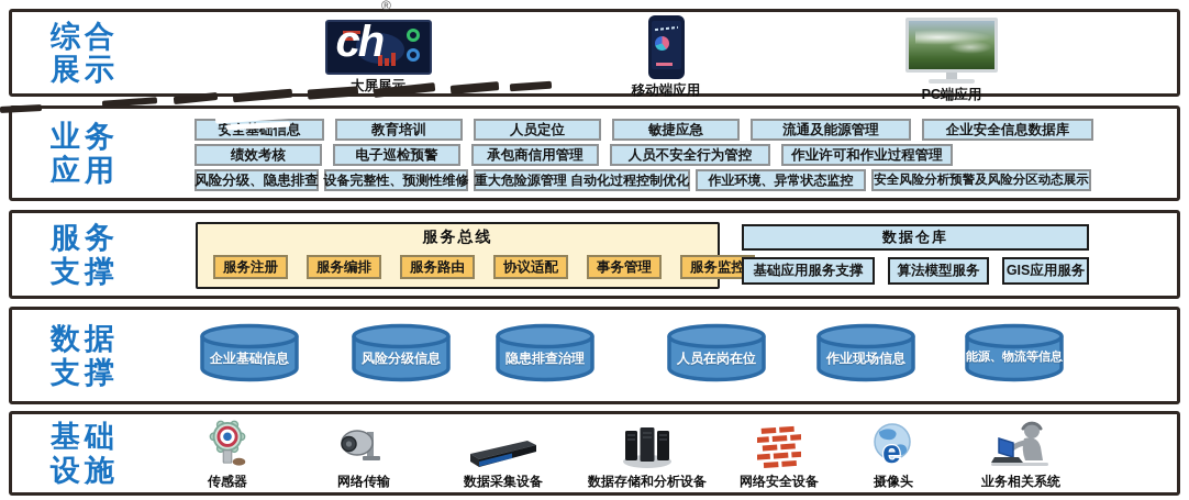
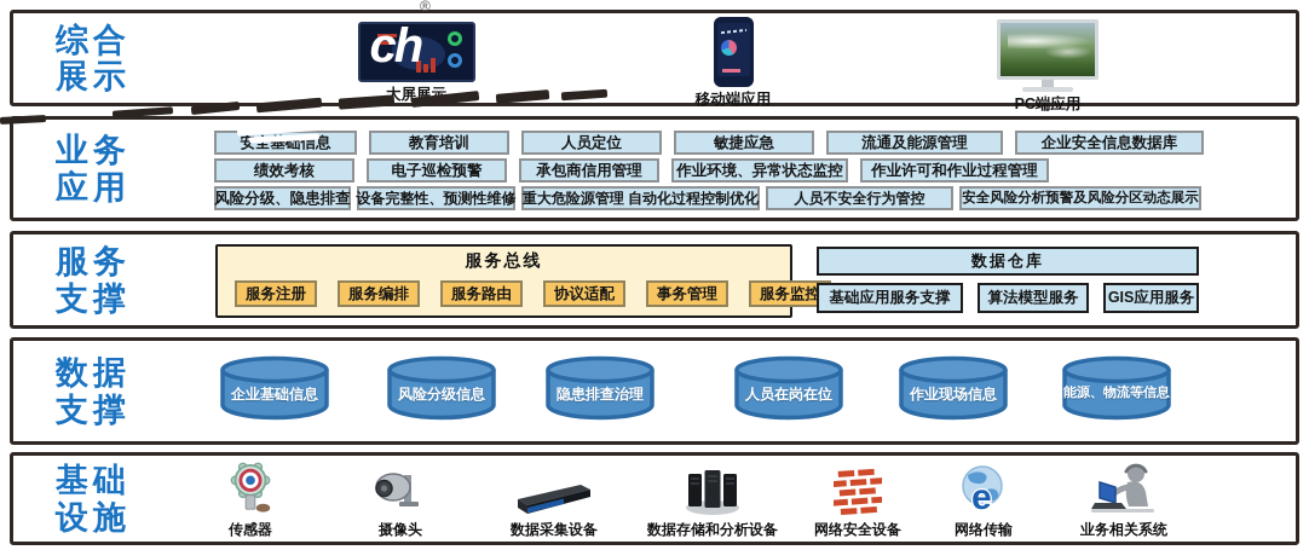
  ®
  综合
  展示
  ch
  大屏展
  移动端应用
  PC端应用
  业务
  应用
  安基础信息
  教育培训
  人员定位
  敏捷应急
  流通及能源管理
  企业安全信息数据库
  绩效考核
  电子巡检预警
  承包商信用管理
- 人员不安全行为管控
+ 作业环境、异常状态监控
  作业许可和作业过程管理
  风险分级、隐患排查
  设备完整性、预测性维修
  重大危险源管理 自动化过程控制优化
- 作业环境、异常状态监控
+ 人员不安全行为管控
  安全风险分析预警及风险分区动态展示
  服务
  支撑
  服务总线
  服务注册
  服务编排
  服务路由
  协议适配
  事务管理
  服务监控
  数据仓库
  基础应用服务支撑
  算法模型服务
  GIS应用服务
  数据
  支撑
  企业基础信息
  风险分级信息
  隐患排查治理
  人员在岗在位
  作业现场信息
  能源、物流等信息
  基础
  设施
  传感器
- 网络传输
+ 摄像头
  数据采集设备
  数据存储和分析设备
  网络安全设备
  e
- 摄像头
+ 网络传输
  业务相关系统
